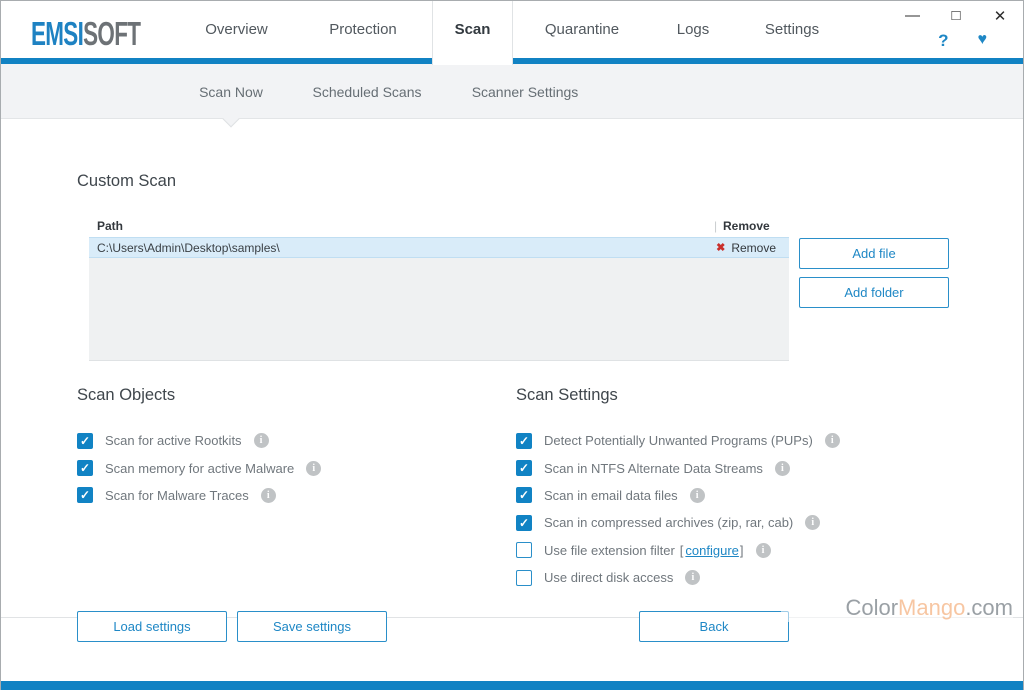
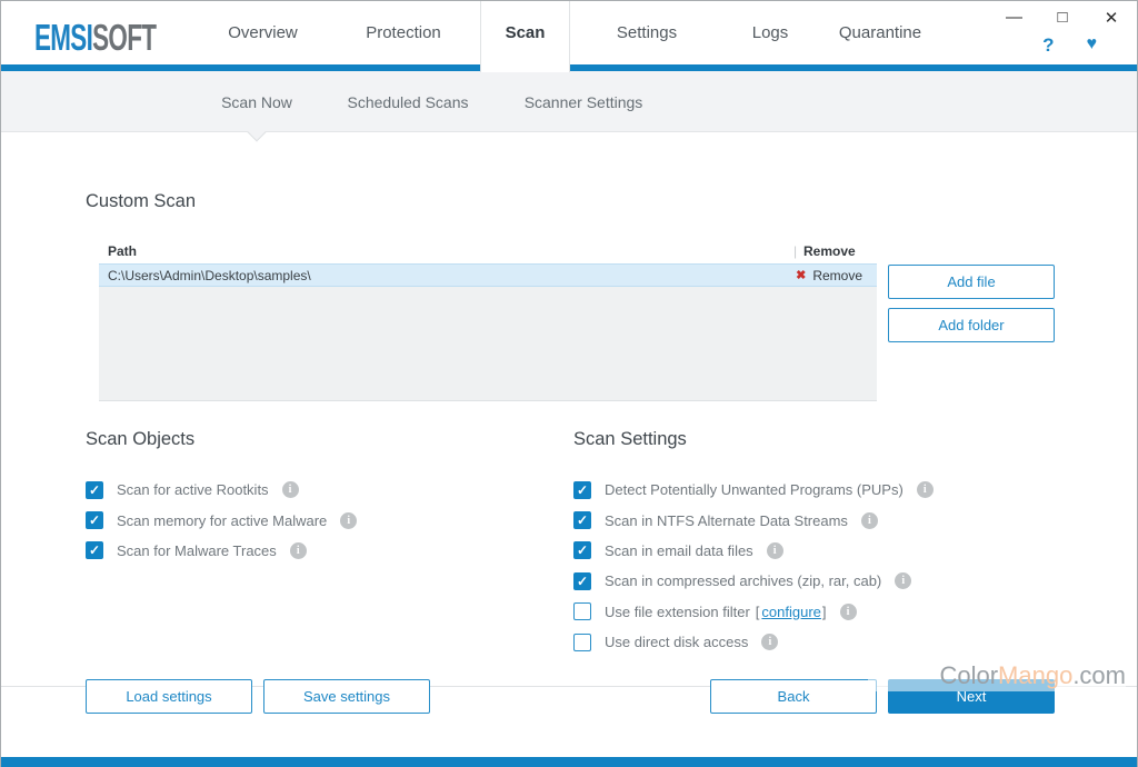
  EMSISOFT
  Overview
  Protection
  Scan
- Quarantine
+ Settings
  Logs
- Settings
+ Quarantine
  —
  □
  ✕
  ?
  ♥
  Scan Now
  Scheduled Scans
  Scanner Settings
  Custom Scan
  Path
  |
  Remove
  C:\Users\Admin\Desktop\samples\
  ✖
  Remove
  Add file
  Add folder
  Scan Objects
  Scan for active Rootkits
  i
  Scan memory for active Malware
  i
  Scan for Malware Traces
  i
  Scan Settings
  Detect Potentially Unwanted Programs (PUPs)
  i
  Scan in NTFS Alternate Data Streams
  i
  Scan in email data files
  i
  Scan in compressed archives (zip, rar, cab)
  i
  Use file extension filter
  [
  configure
  ]
  i
  Use direct disk access
  i
  Load settings
  Save settings
  Back
+ Next
  ColorMango.com
